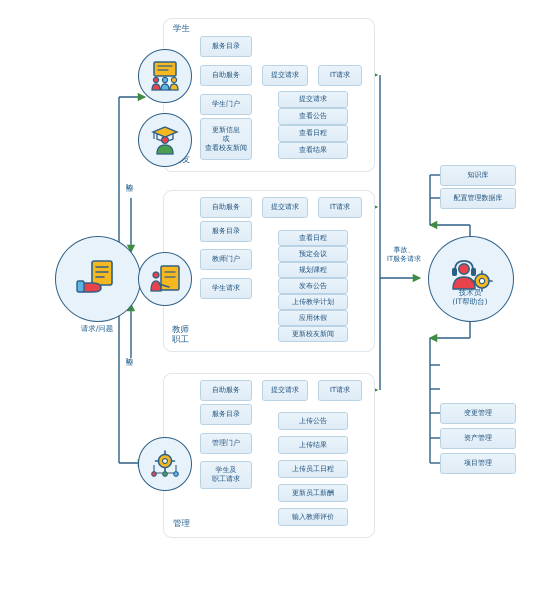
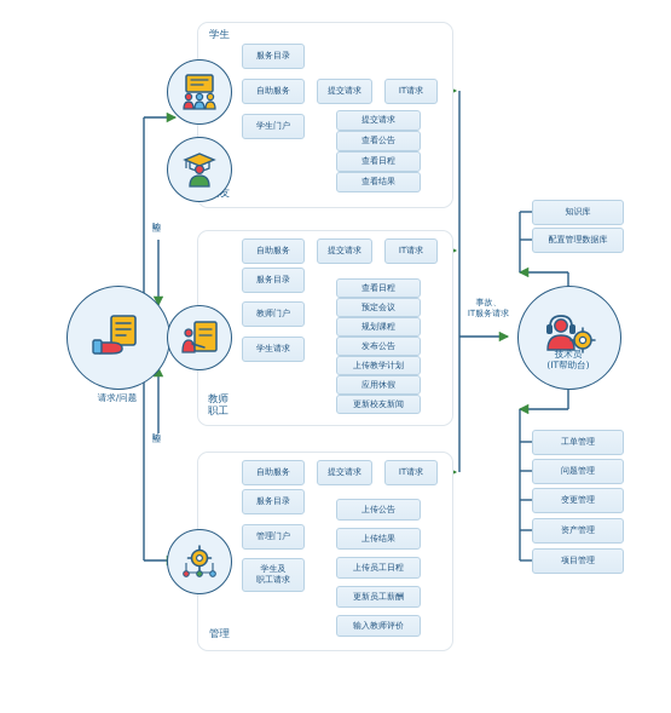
  学生
  教师
  职工
  管理
  请求/问题
  服务目录
  自助服务
  学生门户
- 更新信息
- 或
- 查看校友新闻
  提交请求
  IT请求
  提交请求
  查看公告
  查看日程
  查看结果
  自助服务
  服务目录
  教师门户
  学生请求
  提交请求
  IT请求
  查看日程
  预定会议
  规划课程
  发布公告
  上传教学计划
  应用休假
  更新校友新闻
  自助服务
  服务目录
  管理门户
  学生及
  职工请求
  提交请求
  IT请求
  上传公告
  上传结果
  上传员工日程
  更新员工薪酬
  输入教师评价
  事故、
  IT服务请求
  技术员
  (IT帮助台)
  知识库
  配置管理数据库
+ 工单管理
+ 问题管理
  变更管理
  资产管理
  项目管理
